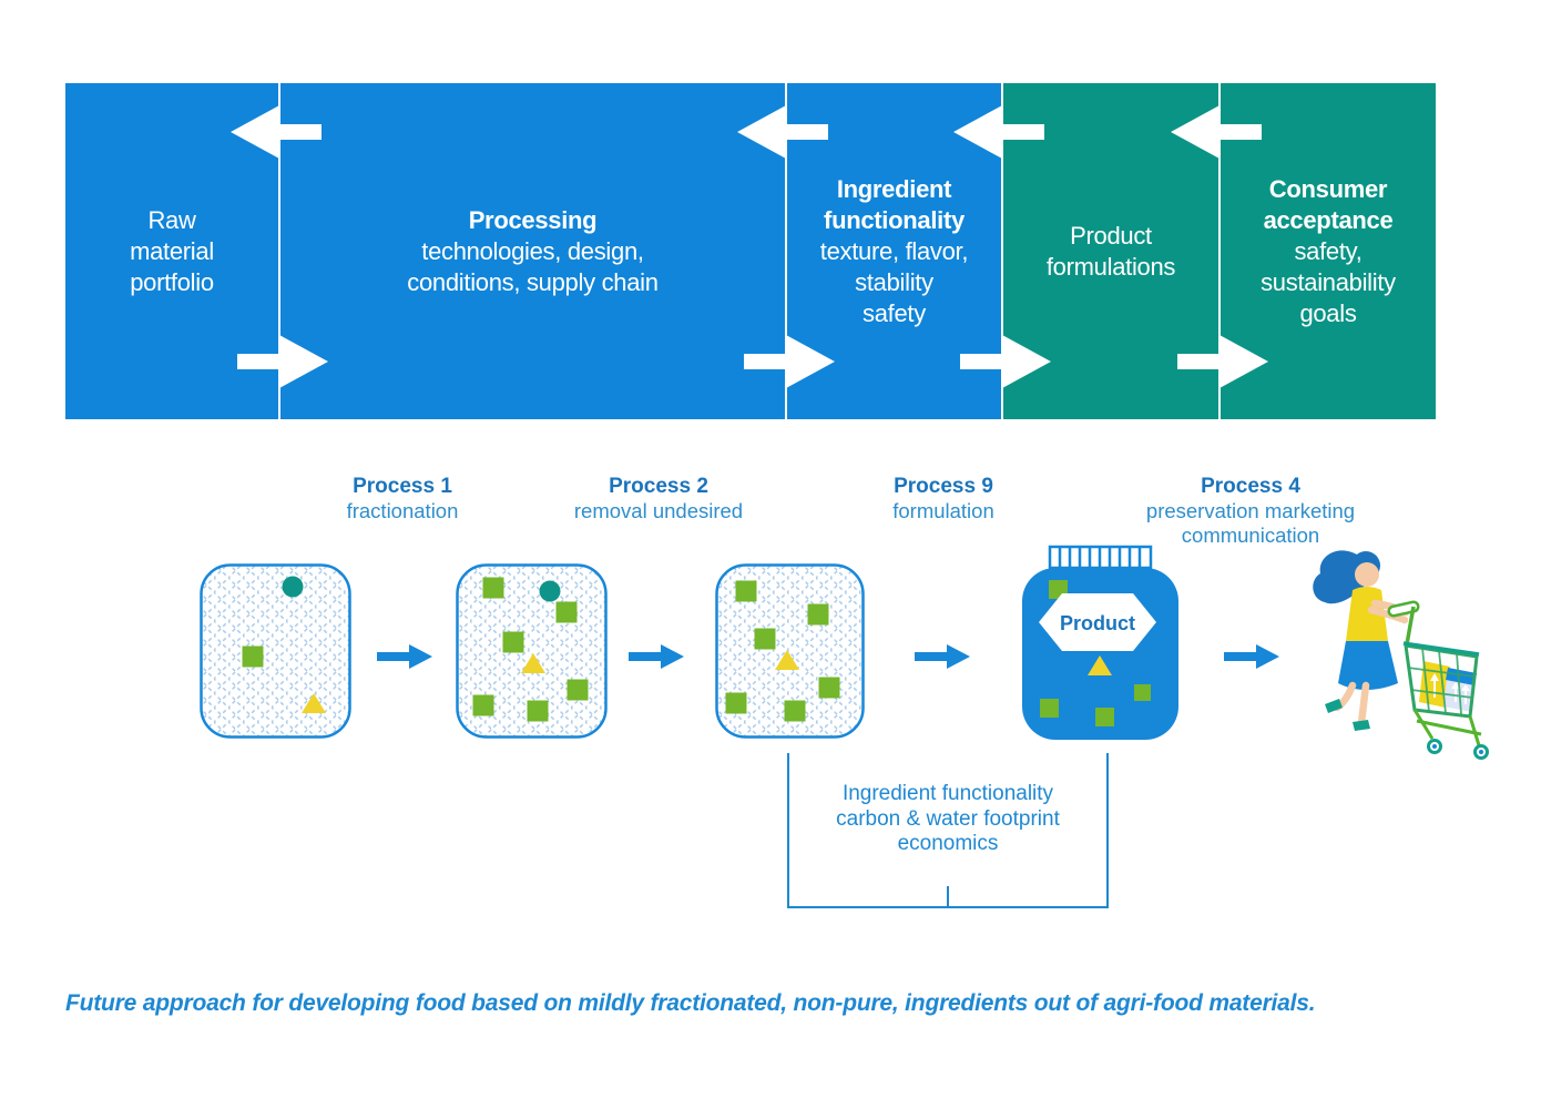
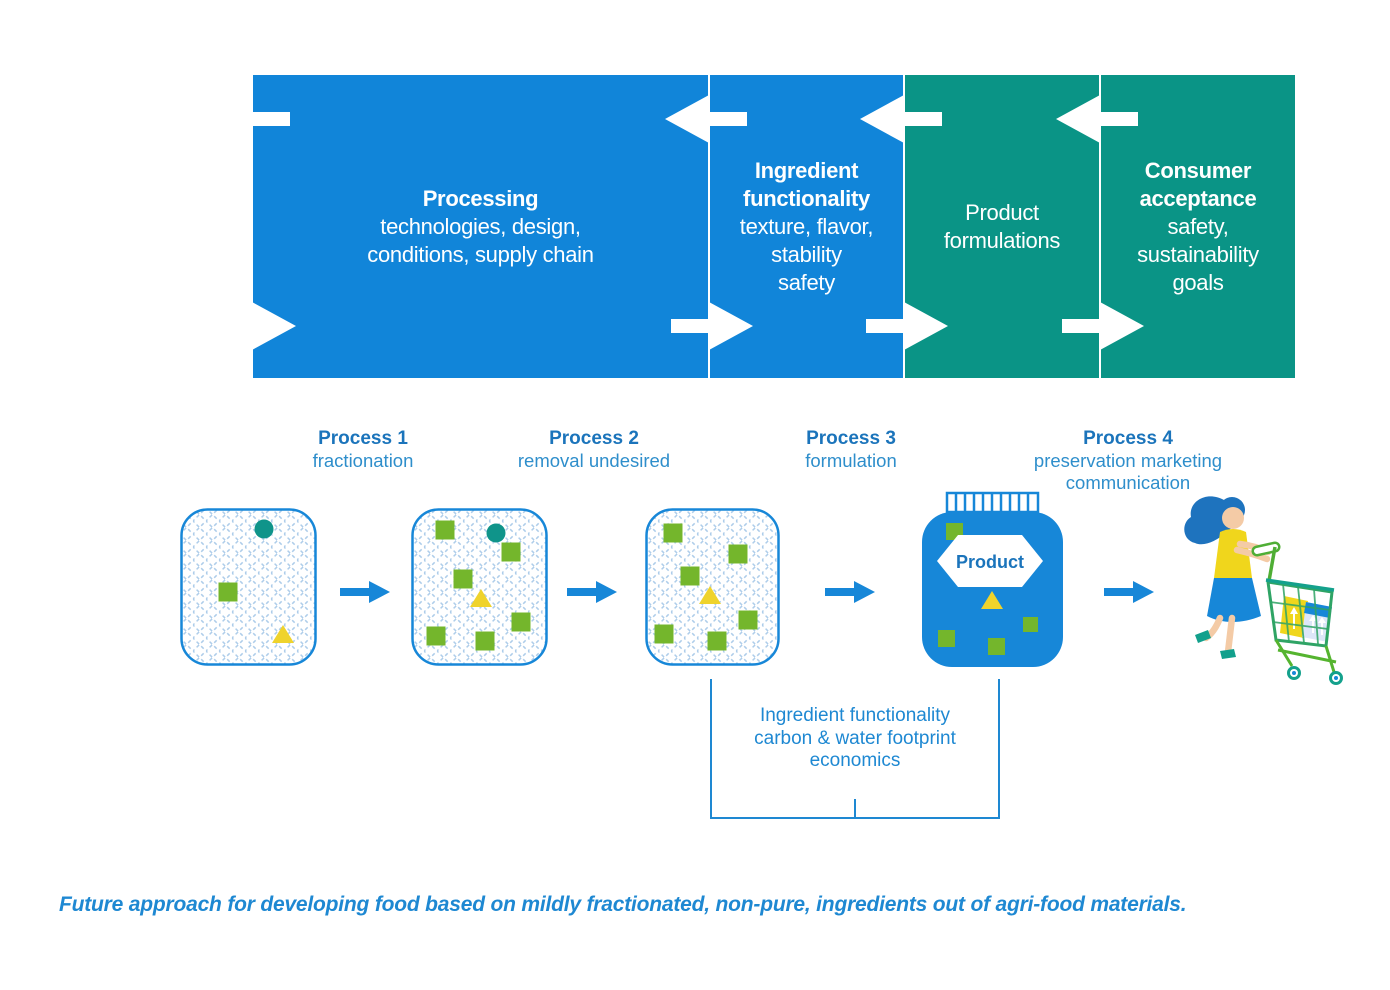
- Raw
- material
- portfolio
  Processing
  technologies, design,
  conditions, supply chain
  Ingredient
  functionality
  texture, flavor,
  stability
  safety
  Product
  formulations
  Consumer
  acceptance
  safety,
  sustainability
  goals
  Process 1
  fractionation
  Process 2
  removal undesired
- Process 9
+ Process 3
  formulation
  Process 4
  preservation marketing
  communication
  Product
  Ingredient functionality
  carbon & water footprint
  economics
  Future approach for developing food based on mildly fractionated, non-pure, ingredients out of agri-food materials.
